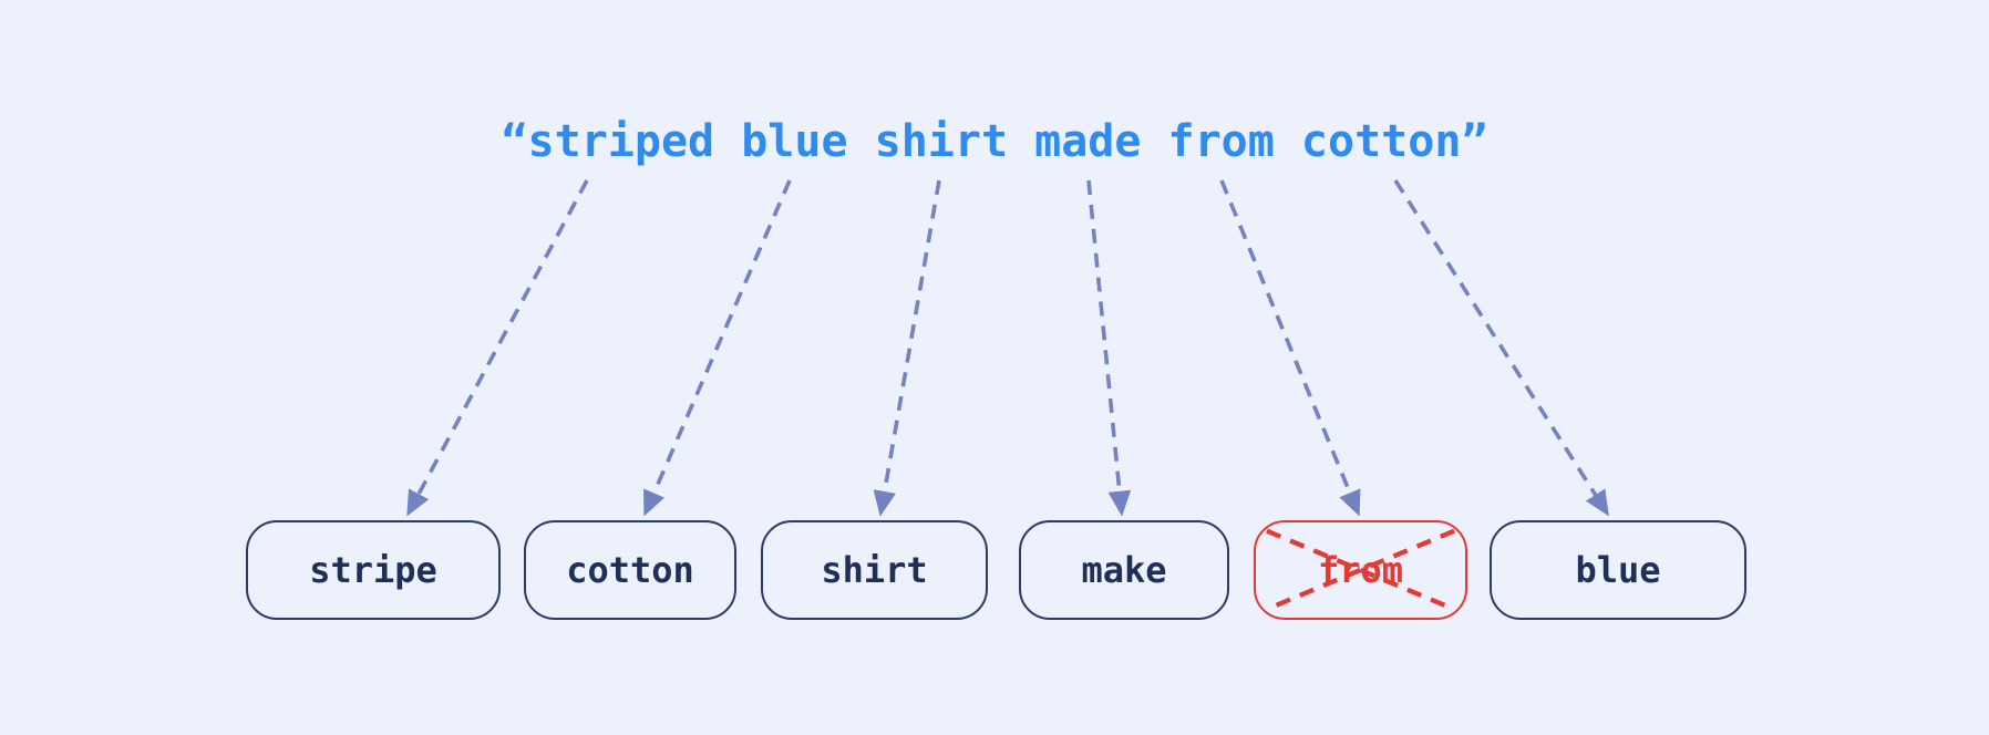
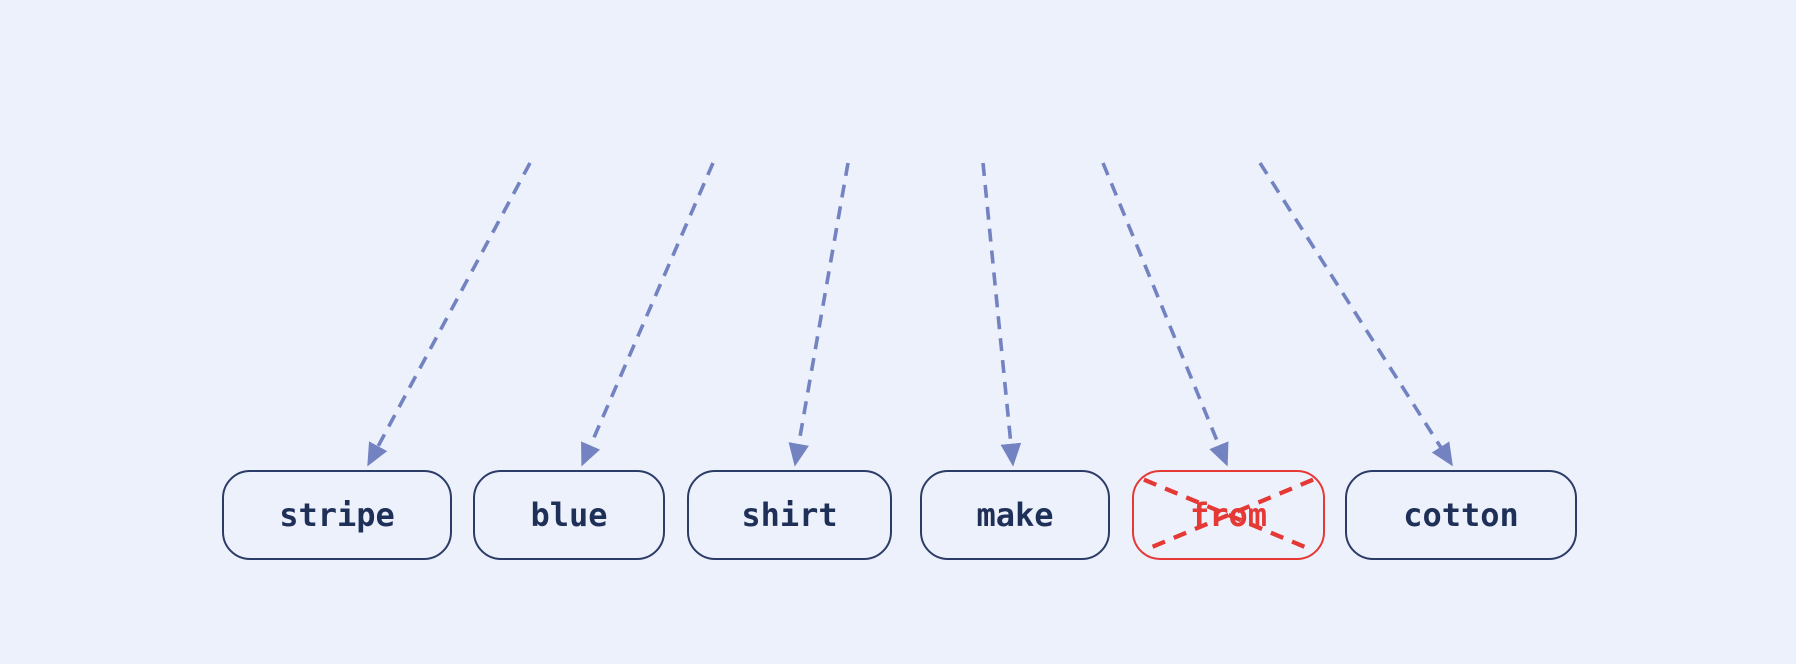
- “striped blue shirt made from cotton”
  stripe
- cotton
+ blue
  shirt
  make
  from
- blue
+ cotton
